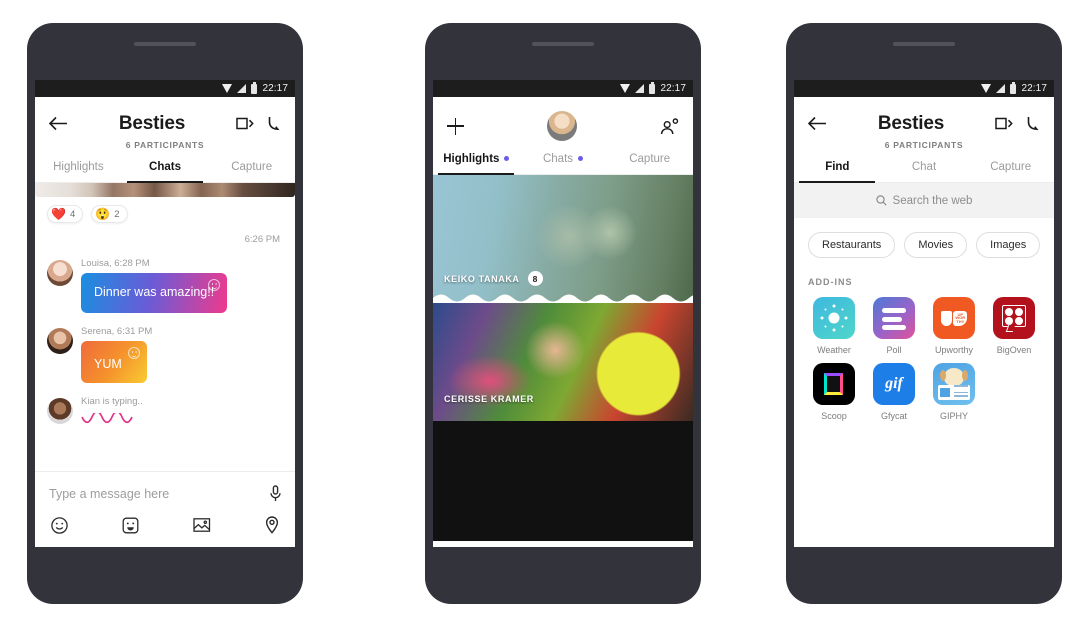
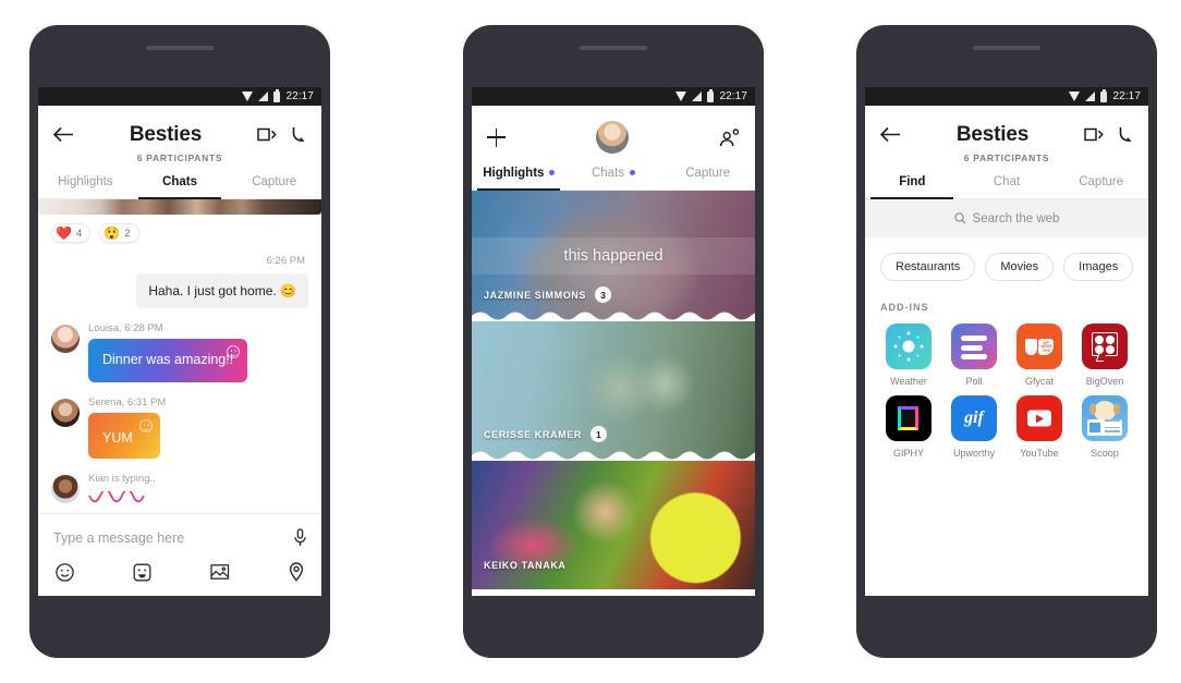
  22:17
  Besties
  6 PARTICIPANTS
  Highlights
  Chats
  Capture
  ❤️
  4
  😲
  2
  6:26 PM
+ Haha. I just got home. 😊
  Louisa, 6:28 PM
  Dinner was amazing!!
  Serena, 6:31 PM
  YUM
  Kian is typing..
  Type a message here
  22:17
  Highlights
  Chats
  Capture
+ this happened
+ JAZMINE SIMMONS
+ 3
- KEIKO TANAKA
+ CERISSE KRAMER
- 8
+ 1
- CERISSE KRAMER
+ KEIKO TANAKA
  22:17
  Besties
  6 PARTICIPANTS
  Find
  Chat
  Capture
  Search the web
  Restaurants
  Movies
  Images
  ADD-INS
  Weather
  Poll
- Upworthy
+ Gfycat
  BigOven
- Scoop
+ GIPHY
  gif
- Gfycat
+ Upworthy
+ YouTube
- GIPHY
+ Scoop
